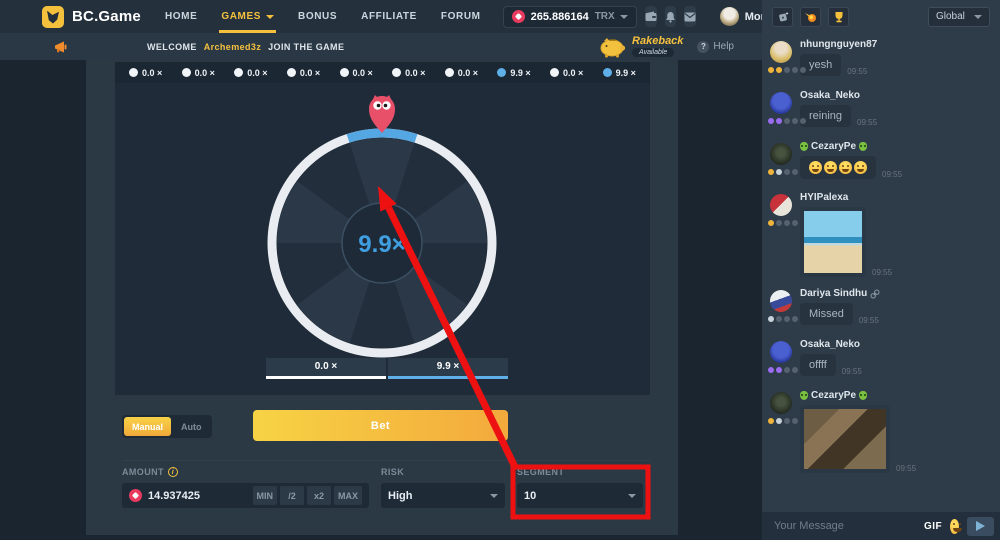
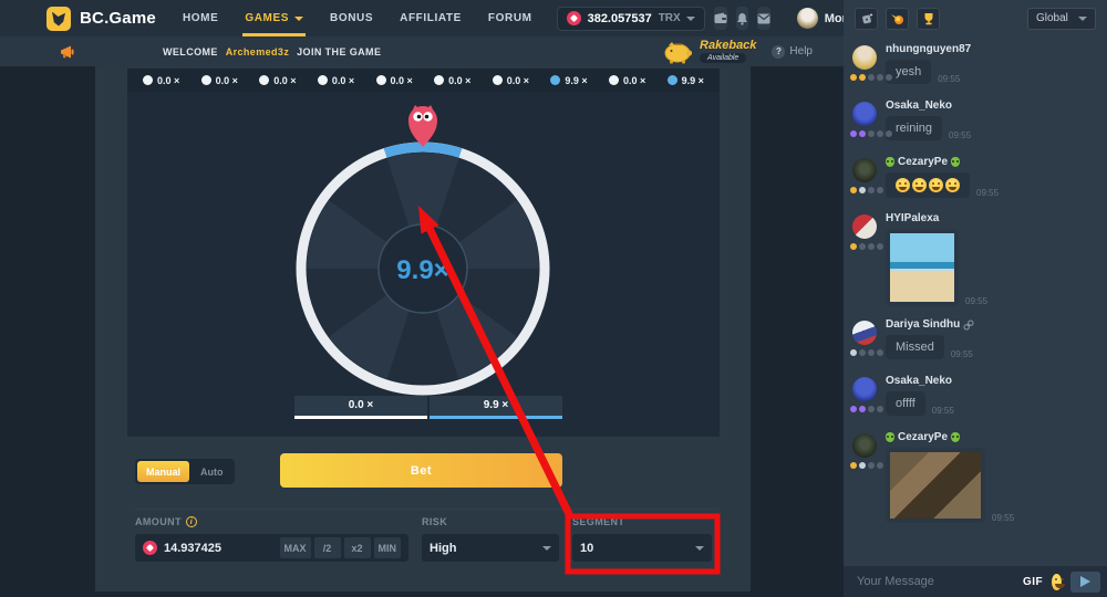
  BC.Game
  HOME
  GAMES
  BONUS
  AFFILIATE
  FORUM
- 265.886164
+ 382.057537
  TRX
  WELCOME Archemed3z JOIN THE GAME
  Rakeback
  ?
  Help
  0.0 ×
  0.0 ×
  0.0 ×
  0.0 ×
  0.0 ×
  0.0 ×
  0.0 ×
  9.9 ×
  0.0 ×
  9.9 ×
  9.9×
  0.0 ×
  9.9 ×
  Manual
  Auto
  Bet
  AMOUNT
  14.937425
- MIN
+ MAX
  /2
  x2
- MAX
+ MIN
  RISK
  High
  SEGMENT
  10
  Global
  nhungnguyen87
  yesh
  09:55
  Osaka_Neko
  reining
  09:55
  CezaryPe
  09:55
  HYIPalexa
  09:55
  Dariya Sindhu
  Missed
  09:55
  Osaka_Neko
  offff
  09:55
  CezaryPe
  09:55
  Your Message
  GIF
